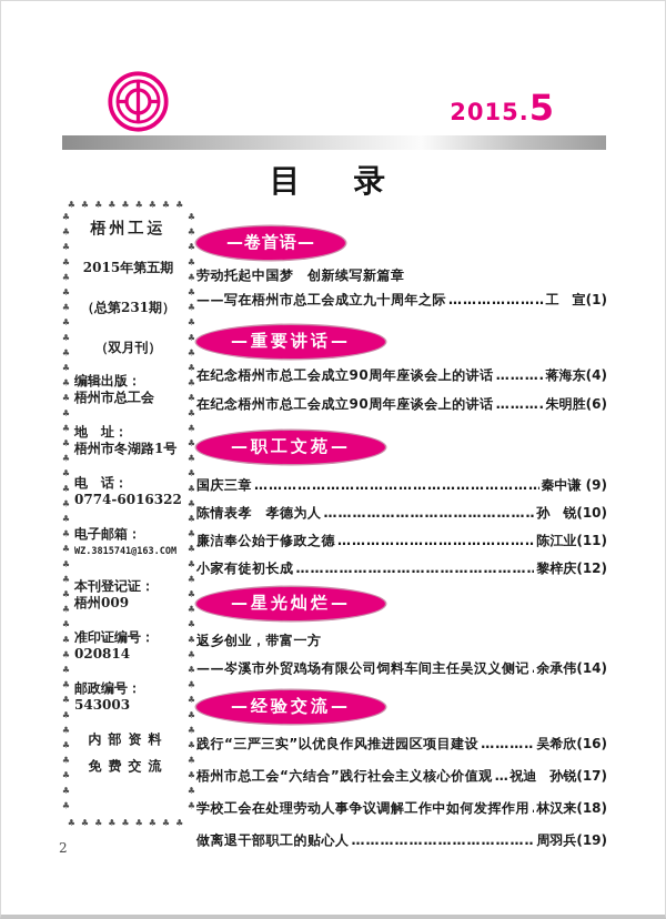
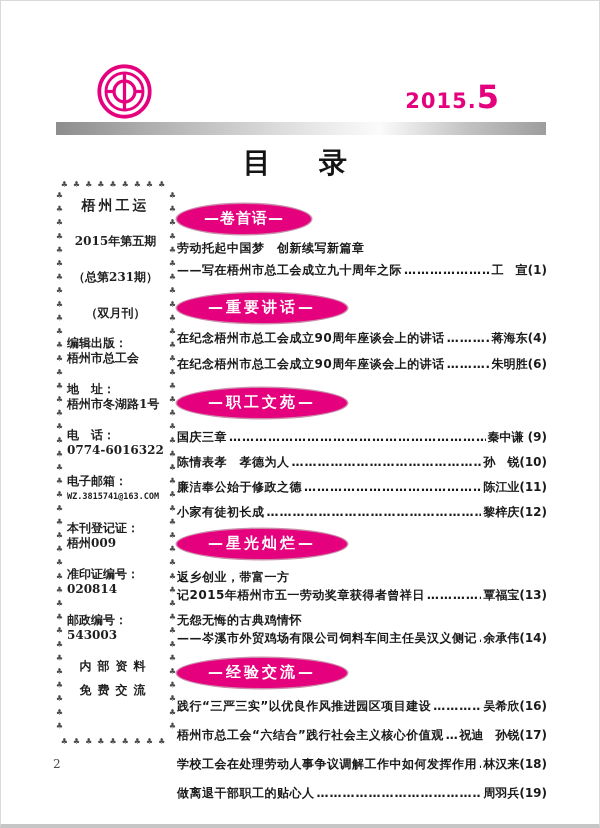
  2015.5
  目 录
  ♣♣♣♣♣♣♣♣♣
  ♣♣♣♣♣♣♣♣♣
  梧州工运
  2015年第五期
  （总第231期）
  （双月刊）
  编辑出版：
  梧州市总工会
  地 址：
  梧州市冬湖路1号
  电 话：
  0774-6016322
  电子邮箱：
  WZ.3815741@163.COM
  本刊登记证：
  梧州009
  准印证编号：
  020814
  邮政编号：
  543003
  内部资料
  免费交流
  —卷首语—
  劳动托起中国梦 创新续写新篇章
  ——写在梧州市总工会成立九十周年之际
  工 宣(1)
  —重要讲话—
  在纪念梧州市总工会成立90周年座谈会上的讲话
  蒋海东(4)
  在纪念梧州市总工会成立90周年座谈会上的讲话
  朱明胜(6)
  —职工文苑—
  国庆三章
  秦中谦 (9)
  陈情表孝 孝德为人
  孙 锐(10)
  廉洁奉公始于修政之德
  陈江业(11)
  小家有徒初长成
  黎梓庆(12)
  —星光灿烂—
  返乡创业，带富一方
+ 记2015年梧州市五一劳动奖章获得者曾祥日
+ 覃福宝(13)
+ 无怨无悔的古典鸡情怀
  ——岑溪市外贸鸡场有限公司饲料车间主任吴汉义侧记
  余承伟(14)
  —经验交流—
  践行“三严三实”以优良作风推进园区项目建设
  吴希欣(16)
  梧州市总工会“六结合”践行社会主义核心价值观
  祝迪 孙锐(17)
  学校工会在处理劳动人事争议调解工作中如何发挥作用
  林汉来(18)
  做离退干部职工的贴心人
  周羽兵(19)
  2
